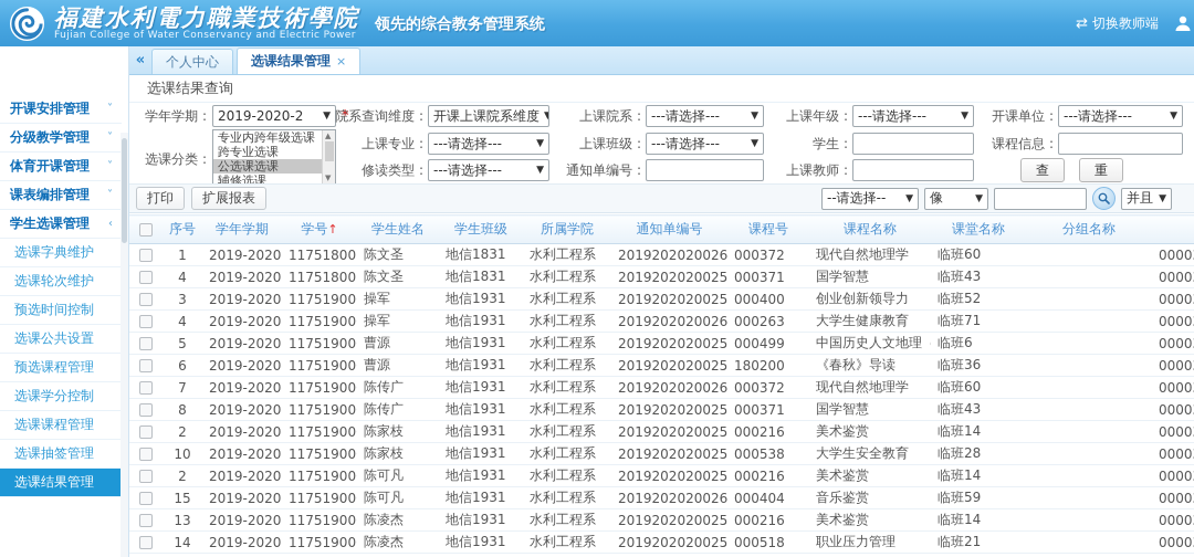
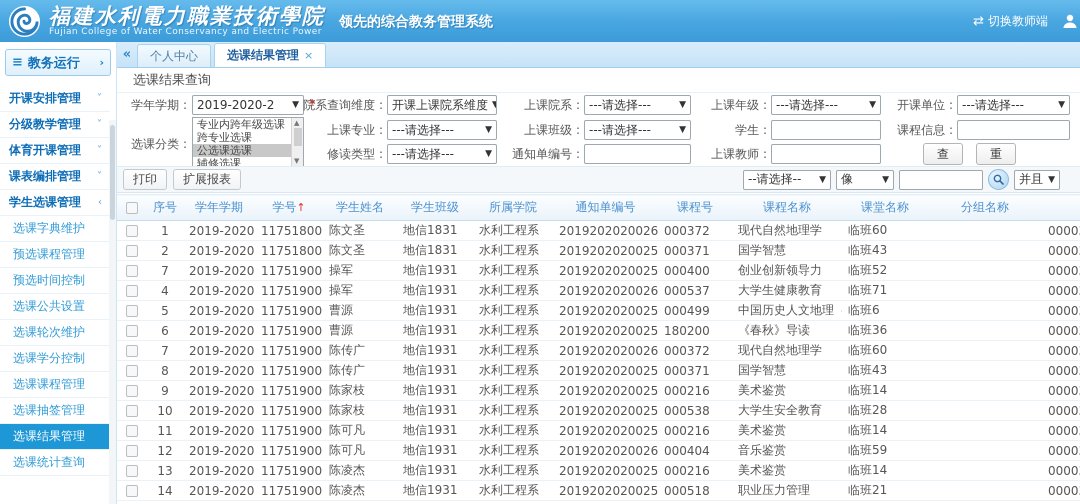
  福建水利電力職業技術學院
  Fujian College of Water Conservancy and Electric Power
  领先的综合教务管理系统
  ⇄
  切换教师端
+ ≡
+ 教务运行
+ ›
  开课安排管理
  ˅
  分级教学管理
  ˅
  体育开课管理
  ˅
  课表编排管理
  ˅
  学生选课管理
  ‹
  选课字典维护
- 选课轮次维护
+ 预选课程管理
  预选时间控制
  选课公共设置
- 预选课程管理
+ 选课轮次维护
  选课学分控制
  选课课程管理
  选课抽签管理
  选课结果管理
+ 选课统计查询
  «
  个人中心
  选课结果管理 ×
  选课结果查询
  学年学期 :
  2019-2020-2
  ▼
  *
  院系查询维度 :
  开课上课院系维度
  ▼
  上课院系 :
  ---请选择---
  ▼
  上课年级 :
  ---请选择---
  ▼
  开课单位 :
  ---请选择---
  ▼
  选课分类 :
  ▲
  ▼
  专业内跨年级选课
  跨专业选课
  公选课选课
  辅修选课
  上课专业 :
  ---请选择---
  ▼
  上课班级 :
  ---请选择---
  ▼
  学生 :
  课程信息 :
  修读类型 :
  ---请选择---
  ▼
  通知单编号 :
  上课教师 :
  打印
  扩展报表
  --请选择--
  ▼
  像
  ▼
  并且
  ▼
  	序号	学年学期	学号↑	学生姓名	学生班级	所属学院	通知单编号	课程号	课程名称	课堂名称	分组名称
  	1	2019-2020	11751800	陈文圣	地信1831	水利工程系	2019202020026	000372	现代自然地理学	临班60		0000
- 	4	2019-2020	11751800	陈文圣	地信1831	水利工程系	2019202020025	000371	国学智慧	临班43		0000
+ 	2	2019-2020	11751800	陈文圣	地信1831	水利工程系	2019202020025	000371	国学智慧	临班43		0000
- 	3	2019-2020	11751900	操军	地信1931	水利工程系	2019202020025	000400	创业创新领导力	临班52		0000
+ 	7	2019-2020	11751900	操军	地信1931	水利工程系	2019202020025	000400	创业创新领导力	临班52		0000
- 	4	2019-2020	11751900	操军	地信1931	水利工程系	2019202020026	000263	大学生健康教育	临班71		0000
+ 	4	2019-2020	11751900	操军	地信1931	水利工程系	2019202020026	000537	大学生健康教育	临班71		0000
  	5	2019-2020	11751900	曹源	地信1931	水利工程系	2019202020025	000499	中国历史人文地理（	临班6		0000
  	6	2019-2020	11751900	曹源	地信1931	水利工程系	2019202020025	180200	《春秋》导读	临班36		0000
  	7	2019-2020	11751900	陈传广	地信1931	水利工程系	2019202020026	000372	现代自然地理学	临班60		0000
  	8	2019-2020	11751900	陈传广	地信1931	水利工程系	2019202020025	000371	国学智慧	临班43		0000
- 	2	2019-2020	11751900	陈家枝	地信1931	水利工程系	2019202020025	000216	美术鉴赏	临班14		0000
+ 	9	2019-2020	11751900	陈家枝	地信1931	水利工程系	2019202020025	000216	美术鉴赏	临班14		0000
  	10	2019-2020	11751900	陈家枝	地信1931	水利工程系	2019202020025	000538	大学生安全教育	临班28		0000
- 	2	2019-2020	11751900	陈可凡	地信1931	水利工程系	2019202020025	000216	美术鉴赏	临班14		0000
+ 	11	2019-2020	11751900	陈可凡	地信1931	水利工程系	2019202020025	000216	美术鉴赏	临班14		0000
- 	15	2019-2020	11751900	陈可凡	地信1931	水利工程系	2019202020026	000404	音乐鉴赏	临班59		0000
+ 	12	2019-2020	11751900	陈可凡	地信1931	水利工程系	2019202020026	000404	音乐鉴赏	临班59		0000
  	13	2019-2020	11751900	陈凌杰	地信1931	水利工程系	2019202020025	000216	美术鉴赏	临班14		0000
  	14	2019-2020	11751900	陈凌杰	地信1931	水利工程系	2019202020025	000518	职业压力管理	临班21		0000
